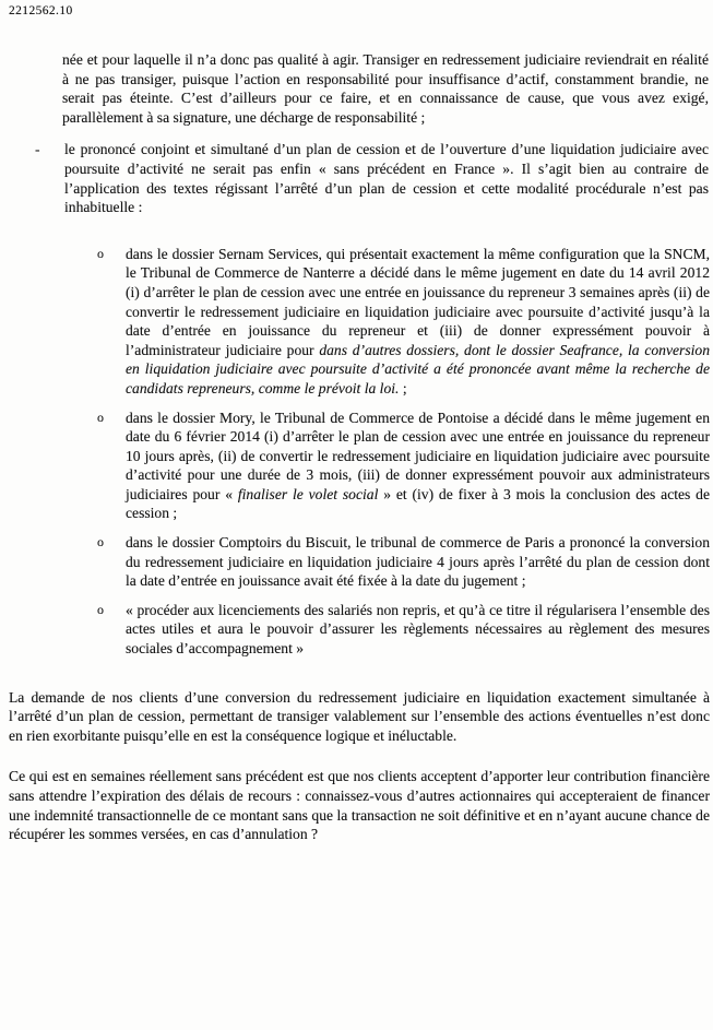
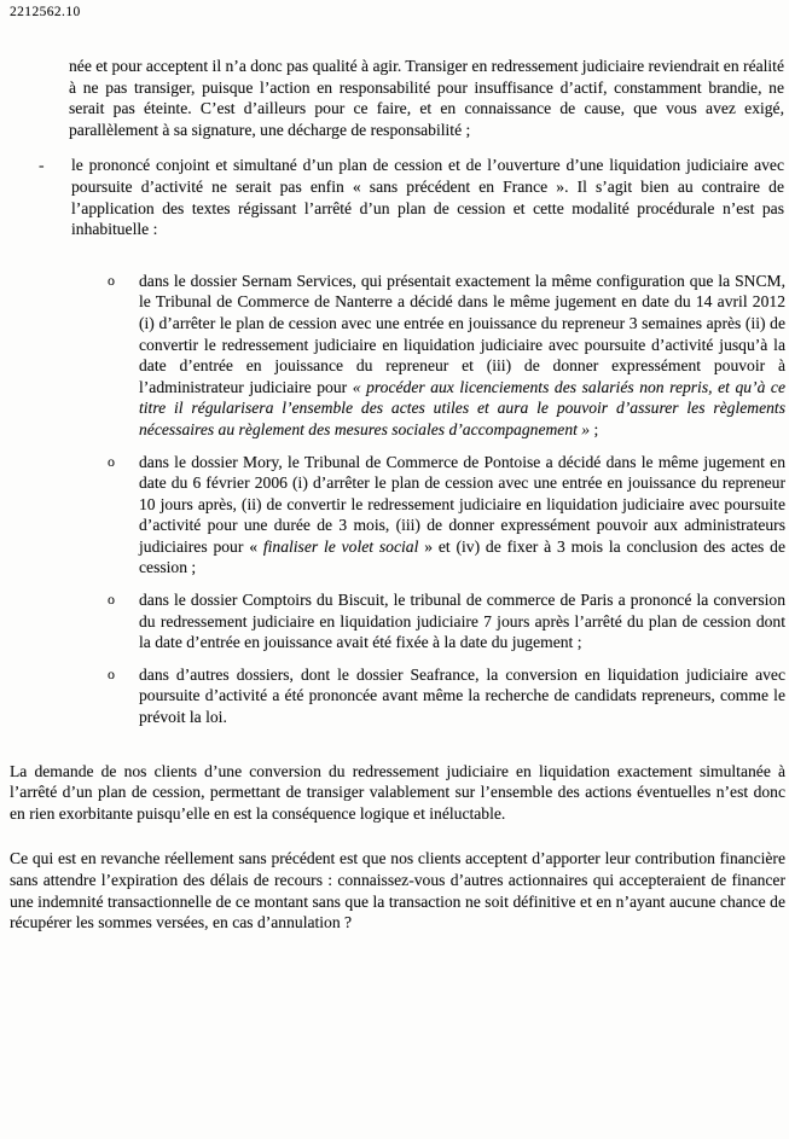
  2212562.10
- née et pour laquelle il n’a donc pas qualité à agir. Transiger en redressement judiciaire reviendrait en réalité à ne pas transiger, puisque l’action en responsabilité pour insuffisance d’actif, constamment brandie, ne serait pas éteinte. C’est d’ailleurs pour ce faire, et en connaissance de cause, que vous avez exigé, parallèlement à sa signature, une décharge de responsabilité ;
+ née et pour acceptent il n’a donc pas qualité à agir. Transiger en redressement judiciaire reviendrait en réalité à ne pas transiger, puisque l’action en responsabilité pour insuffisance d’actif, constamment brandie, ne serait pas éteinte. C’est d’ailleurs pour ce faire, et en connaissance de cause, que vous avez exigé, parallèlement à sa signature, une décharge de responsabilité ;
  -
  le prononcé conjoint et simultané d’un plan de cession et de l’ouverture d’une liquidation judiciaire avec poursuite d’activité ne serait pas enfin « sans précédent en France ». Il s’agit bien au contraire de l’application des textes régissant l’arrêté d’un plan de cession et cette modalité procédurale n’est pas inhabituelle :
  o
- dans le dossier Sernam Services, qui présentait exactement la même configuration que la SNCM, le Tribunal de Commerce de Nanterre a décidé dans le même jugement en date du 14 avril 2012 (i) d’arrêter le plan de cession avec une entrée en jouissance du repreneur 3 semaines après (ii) de convertir le redressement judiciaire en liquidation judiciaire avec poursuite d’activité jusqu’à la date d’entrée en jouissance du repreneur et (iii) de donner expressément pouvoir à l’administrateur judiciaire pour dans d’autres dossiers, dont le dossier Seafrance, la conversion en liquidation judiciaire avec poursuite d’activité a été prononcée avant même la recherche de candidats repreneurs, comme le prévoit la loi. ;
+ dans le dossier Sernam Services, qui présentait exactement la même configuration que la SNCM, le Tribunal de Commerce de Nanterre a décidé dans le même jugement en date du 14 avril 2012 (i) d’arrêter le plan de cession avec une entrée en jouissance du repreneur 3 semaines après (ii) de convertir le redressement judiciaire en liquidation judiciaire avec poursuite d’activité jusqu’à la date d’entrée en jouissance du repreneur et (iii) de donner expressément pouvoir à l’administrateur judiciaire pour « procéder aux licenciements des salariés non repris, et qu’à ce titre il régularisera l’ensemble des actes utiles et aura le pouvoir d’assurer les règlements nécessaires au règlement des mesures sociales d’accompagnement » ;
  o
- dans le dossier Mory, le Tribunal de Commerce de Pontoise a décidé dans le même jugement en date du 6 février 2014 (i) d’arrêter le plan de cession avec une entrée en jouissance du repreneur 10 jours après, (ii) de convertir le redressement judiciaire en liquidation judiciaire avec poursuite d’activité pour une durée de 3 mois, (iii) de donner expressément pouvoir aux administrateurs judiciaires pour « finaliser le volet social » et (iv) de fixer à 3 mois la conclusion des actes de cession ;
+ dans le dossier Mory, le Tribunal de Commerce de Pontoise a décidé dans le même jugement en date du 6 février 2006 (i) d’arrêter le plan de cession avec une entrée en jouissance du repreneur 10 jours après, (ii) de convertir le redressement judiciaire en liquidation judiciaire avec poursuite d’activité pour une durée de 3 mois, (iii) de donner expressément pouvoir aux administrateurs judiciaires pour « finaliser le volet social » et (iv) de fixer à 3 mois la conclusion des actes de cession ;
  o
- dans le dossier Comptoirs du Biscuit, le tribunal de commerce de Paris a prononcé la conversion du redressement judiciaire en liquidation judiciaire 4 jours après l’arrêté du plan de cession dont la date d’entrée en jouissance avait été fixée à la date du jugement ;
+ dans le dossier Comptoirs du Biscuit, le tribunal de commerce de Paris a prononcé la conversion du redressement judiciaire en liquidation judiciaire 7 jours après l’arrêté du plan de cession dont la date d’entrée en jouissance avait été fixée à la date du jugement ;
  o
- « procéder aux licenciements des salariés non repris, et qu’à ce titre il régularisera l’ensemble des actes utiles et aura le pouvoir d’assurer les règlements nécessaires au règlement des mesures sociales d’accompagnement »
+ dans d’autres dossiers, dont le dossier Seafrance, la conversion en liquidation judiciaire avec poursuite d’activité a été prononcée avant même la recherche de candidats repreneurs, comme le prévoit la loi.
  La demande de nos clients d’une conversion du redressement judiciaire en liquidation exactement simultanée à l’arrêté d’un plan de cession, permettant de transiger valablement sur l’ensemble des actions éventuelles n’est donc en rien exorbitante puisqu’elle en est la conséquence logique et inéluctable.
- Ce qui est en semaines réellement sans précédent est que nos clients acceptent d’apporter leur contribution financière sans attendre l’expiration des délais de recours : connaissez-vous d’autres actionnaires qui accepteraient de financer une indemnité transactionnelle de ce montant sans que la transaction ne soit définitive et en n’ayant aucune chance de récupérer les sommes versées, en cas d’annulation ?
+ Ce qui est en revanche réellement sans précédent est que nos clients acceptent d’apporter leur contribution financière sans attendre l’expiration des délais de recours : connaissez-vous d’autres actionnaires qui accepteraient de financer une indemnité transactionnelle de ce montant sans que la transaction ne soit définitive et en n’ayant aucune chance de récupérer les sommes versées, en cas d’annulation ?
